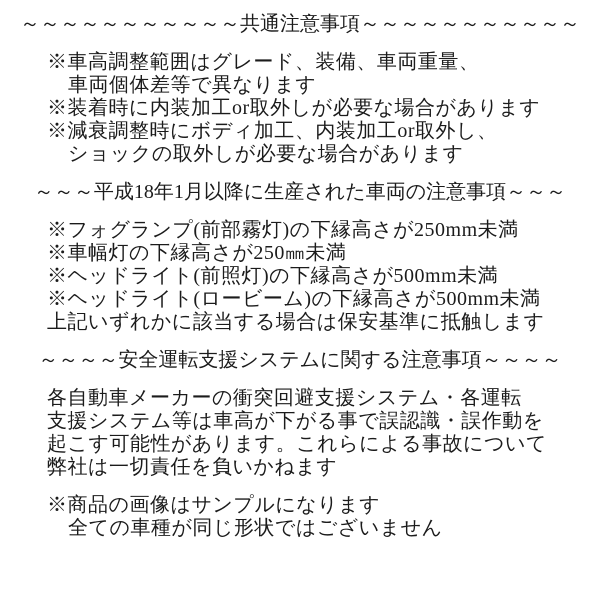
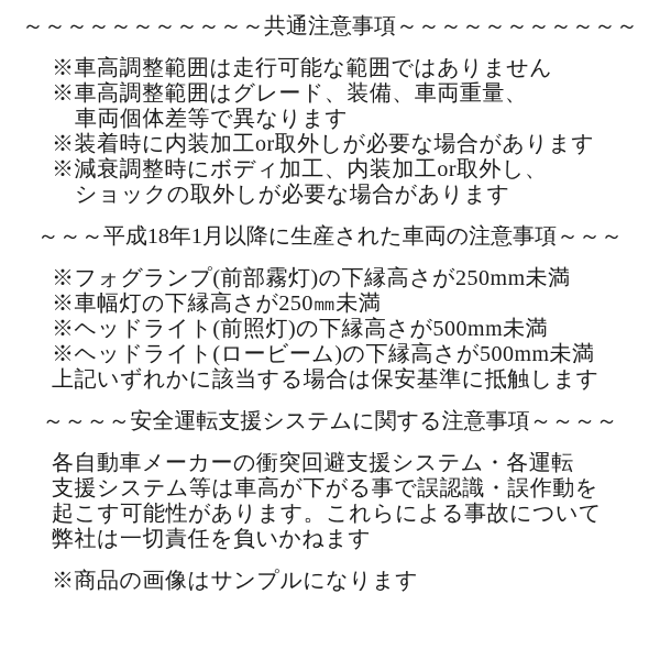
  ～～～～～～～～～～～共通注意事項～～～～～～～～～～～
+ ※車高調整範囲は走行可能な範囲ではありません
  ※車高調整範囲はグレード、装備、車両重量、
  車両個体差等で異なります
  ※装着時に内装加工or取外しが必要な場合があります
  ※減衰調整時にボディ加工、内装加工or取外し、
  ショックの取外しが必要な場合があります
  ～～～平成18年1月以降に生産された車両の注意事項～～～
  ※フォグランプ(前部霧灯)の下縁高さが250mm未満
  ※車幅灯の下縁高さが250㎜未満
  ※ヘッドライト(前照灯)の下縁高さが500mm未満
  ※ヘッドライト(ロービーム)の下縁高さが500mm未満
  上記いずれかに該当する場合は保安基準に抵触します
  ～～～～安全運転支援システムに関する注意事項～～～～
  各自動車メーカーの衝突回避支援システム・各運転
  支援システム等は車高が下がる事で誤認識・誤作動を
  起こす可能性があります。これらによる事故について
  弊社は一切責任を負いかねます
  ※商品の画像はサンプルになります
- 全ての車種が同じ形状ではございません
